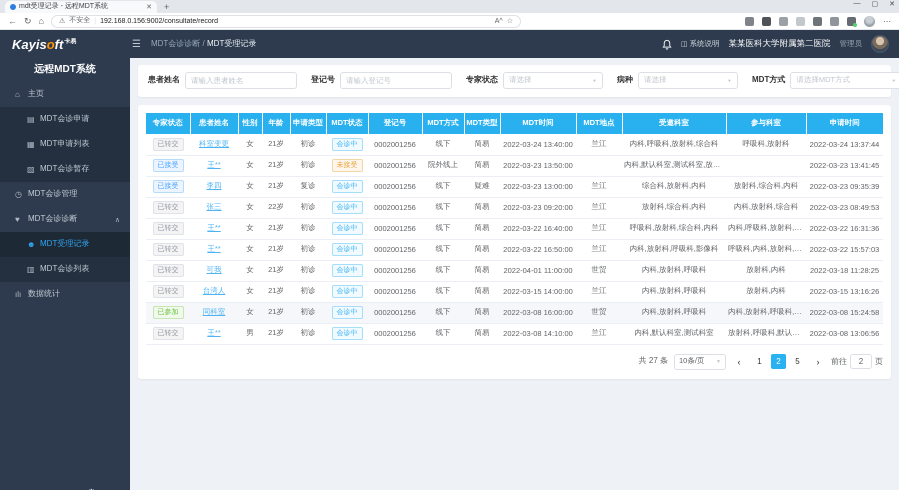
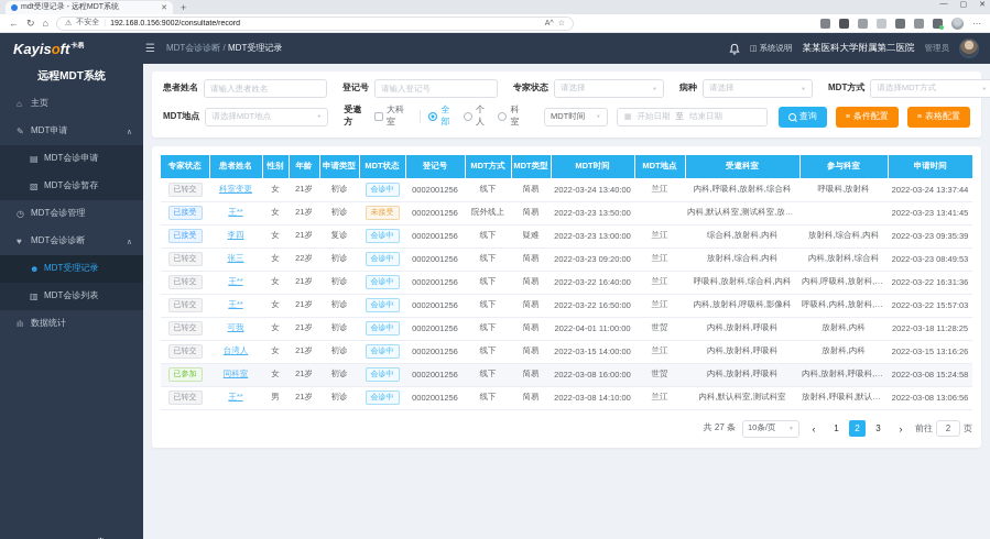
  +
  ←
  ↻
  ⌂
  ⋯
  Kayisoft
  ☰
  MDT会诊诊断 / MDT受理记录
  系统说明
  某某医科大学附属第二医院
  管理员
  远程MDT系统
  ⌂
  主页
+ ✎
+ MDT申请
  ▤
  MDT会诊申请
- ▦
- MDT申请列表
  ▧
  MDT会诊暂存
  ◷
  MDT会诊管理
  ♥
  MDT会诊诊断
  ☻
  MDT受理记录
  ▥
  MDT会诊列表
  ılı
  数据统计
  患者姓名
  请输入患者姓名
  登记号
  请输入登记号
  专家状态
  请选择
  病种
  请选择
  MDT方式
  请选择MDT方式
+ MDT地点
+ 请选择MDT地点
+ 受邀方
+ 大科室
+ 全部
+ 个人
+ 科室
+ MDT时间
+ 开始日期
+ 至
+ 结束日期
+ 查询
+ 条件配置
+ 表格配置
  专家状态	患者姓名	性别	年龄	申请类型	MDT状态	登记号	MDT方式	MDT类型	MDT时间	MDT地点	受邀科室	参与科室	申请时间
  	科室变更	女	21岁	初诊		0002001256	线下	简易	2022-03-24 13:40:00	兰江	内科,呼吸科,放射科,综合科	呼吸科,放射科	2022-03-24 13:37:44
  	王**	女	21岁	初诊		0002001256	院外线上	简易	2022-03-23 13:50:00		内科,默认科室,测试科室,放射科		2022-03-23 13:41:45
  	李四	女	21岁	复诊		0002001256	线下	疑难	2022-03-23 13:00:00	兰江	综合科,放射科,内科	放射科,综合科,内科	2022-03-23 09:35:39
  	张三	女	22岁	初诊		0002001256	线下	简易	2022-03-23 09:20:00	兰江	放射科,综合科,内科	内科,放射科,综合科	2022-03-23 08:49:53
  	王**	女	21岁	初诊		0002001256	线下	简易	2022-03-22 16:40:00	兰江	呼吸科,放射科,综合科,内科	内科,呼吸科,放射科,综合	2022-03-22 16:31:36
  	王**	女	21岁	初诊		0002001256	线下	简易	2022-03-22 16:50:00	兰江	内科,放射科,呼吸科,影像科	呼吸科,内科,放射科,影像	2022-03-22 15:57:03
  	可我	女	21岁	初诊		0002001256	线下	简易	2022-04-01 11:00:00	世贸	内科,放射科,呼吸科	放射科,内科	2022-03-18 11:28:25
  	台湾人	女	21岁	初诊		0002001256	线下	简易	2022-03-15 14:00:00	兰江	内科,放射科,呼吸科	放射科,内科	2022-03-15 13:16:26
  	同科室	女	21岁	初诊		0002001256	线下	简易	2022-03-08 16:00:00	世贸	内科,放射科,呼吸科	内科,放射科,呼吸科,测试	2022-03-08 15:24:58
  	王**	男	21岁	初诊		0002001256	线下	简易	2022-03-08 14:10:00	兰江	内科,默认科室,测试科室	放射科,呼吸科,默认科室	2022-03-08 13:06:56
  共 27 条
  10条/页
  ‹
  1
  2
- 5
+ 3
  ›
  前往 2 页
